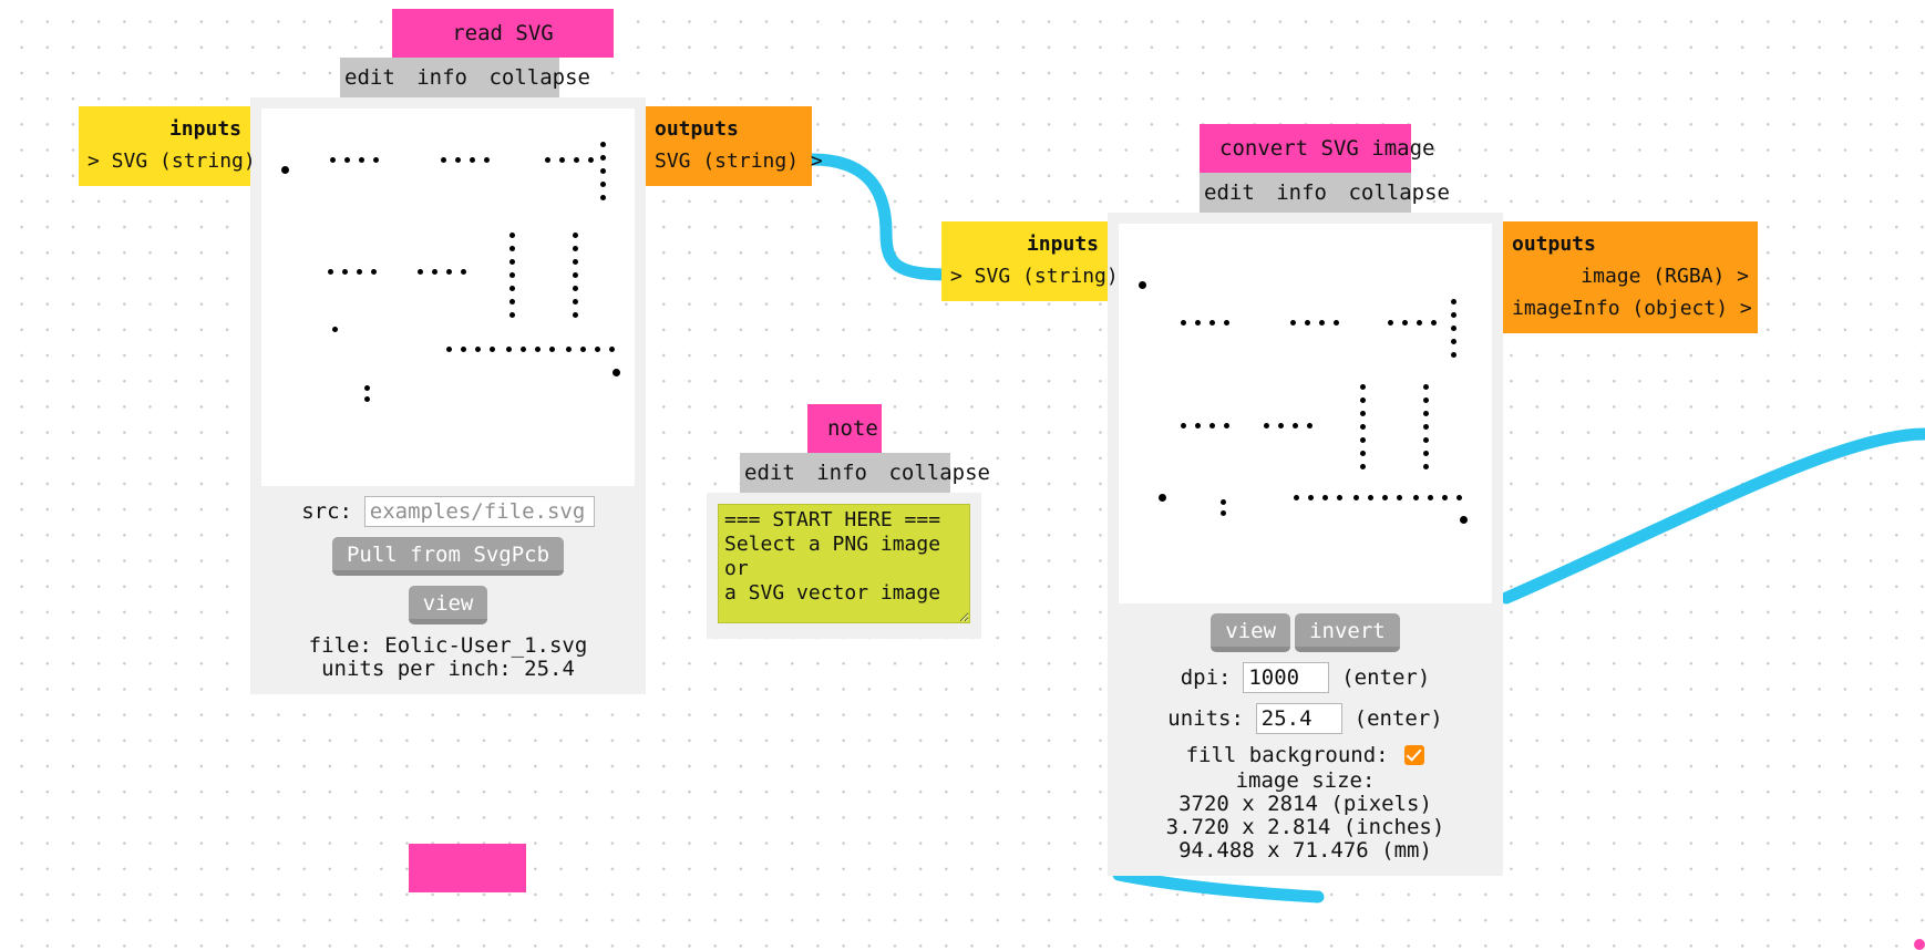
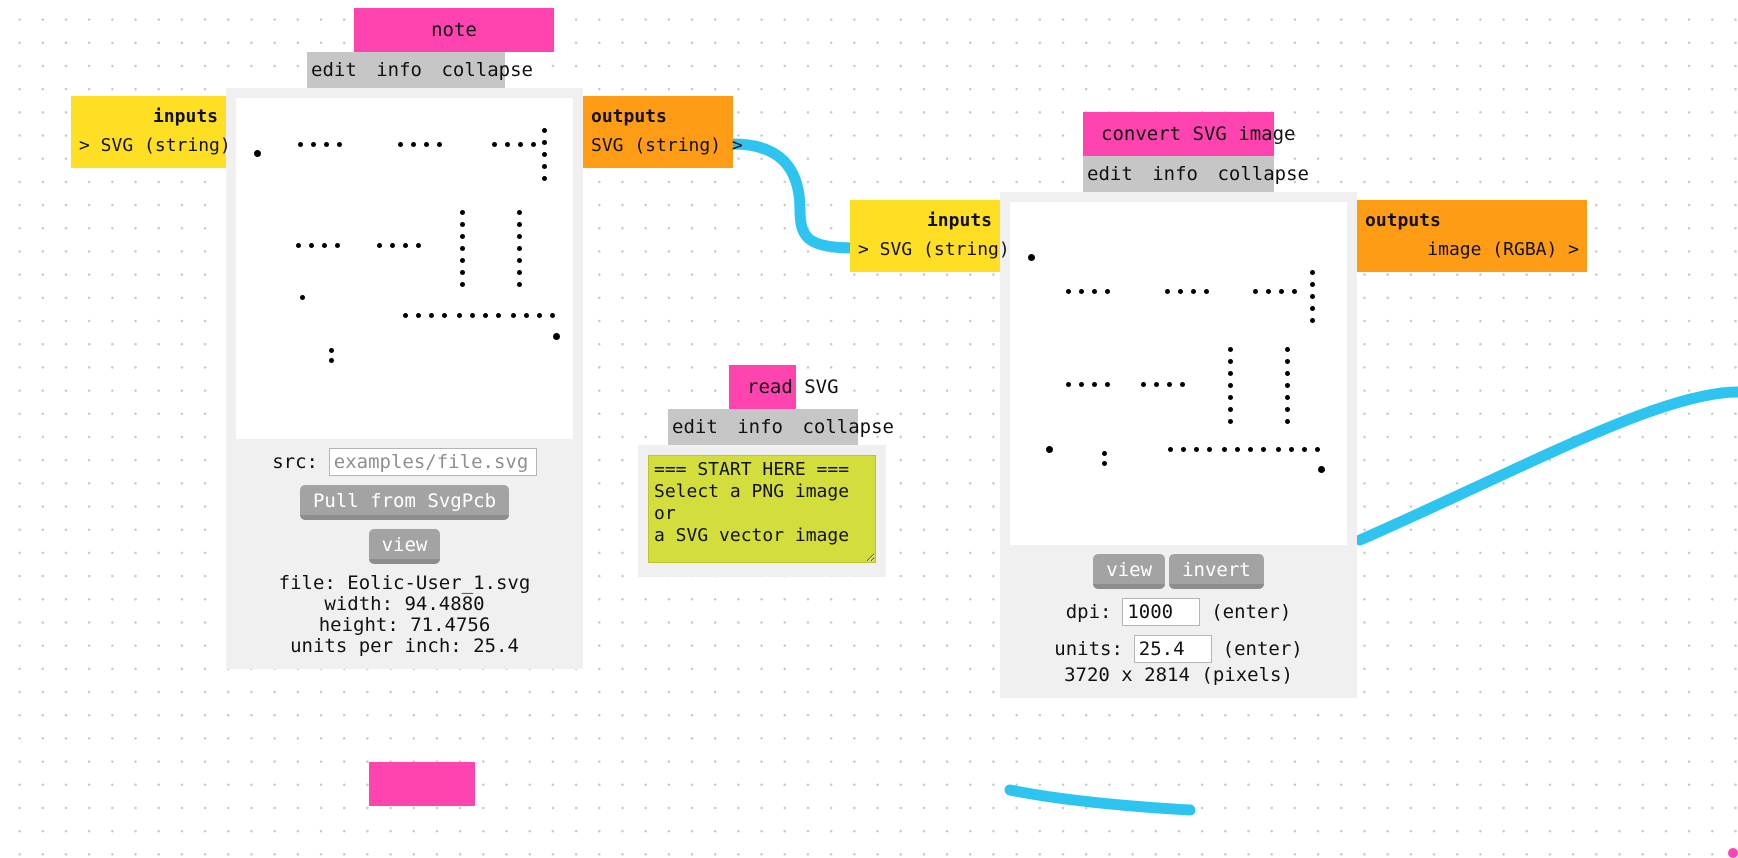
- read SVG
+ note
  edit info collapse
  src: examples/file.svg
  Pull from SvgPcb
  view
  file: Eolic-User_1.svg
+ width: 94.4880
+ height: 71.4756
  units per inch: 25.4
  inputs
  > SVG (string)
  outputs
  SVG (string) >
- note
+ read SVG
  edit info collapse
  === START HERE ===
  convert SVG image
  edit info collapse
  view invert
  dpi: 1000 (enter)
  units: 25.4 (enter)
- fill background:
- image size:
  3720 x 2814 (pixels)
- 3.720 x 2.814 (inches)
- 94.488 x 71.476 (mm)
  inputs
  > SVG (string)
  outputs
  image (RGBA) >
- imageInfo (object) >
